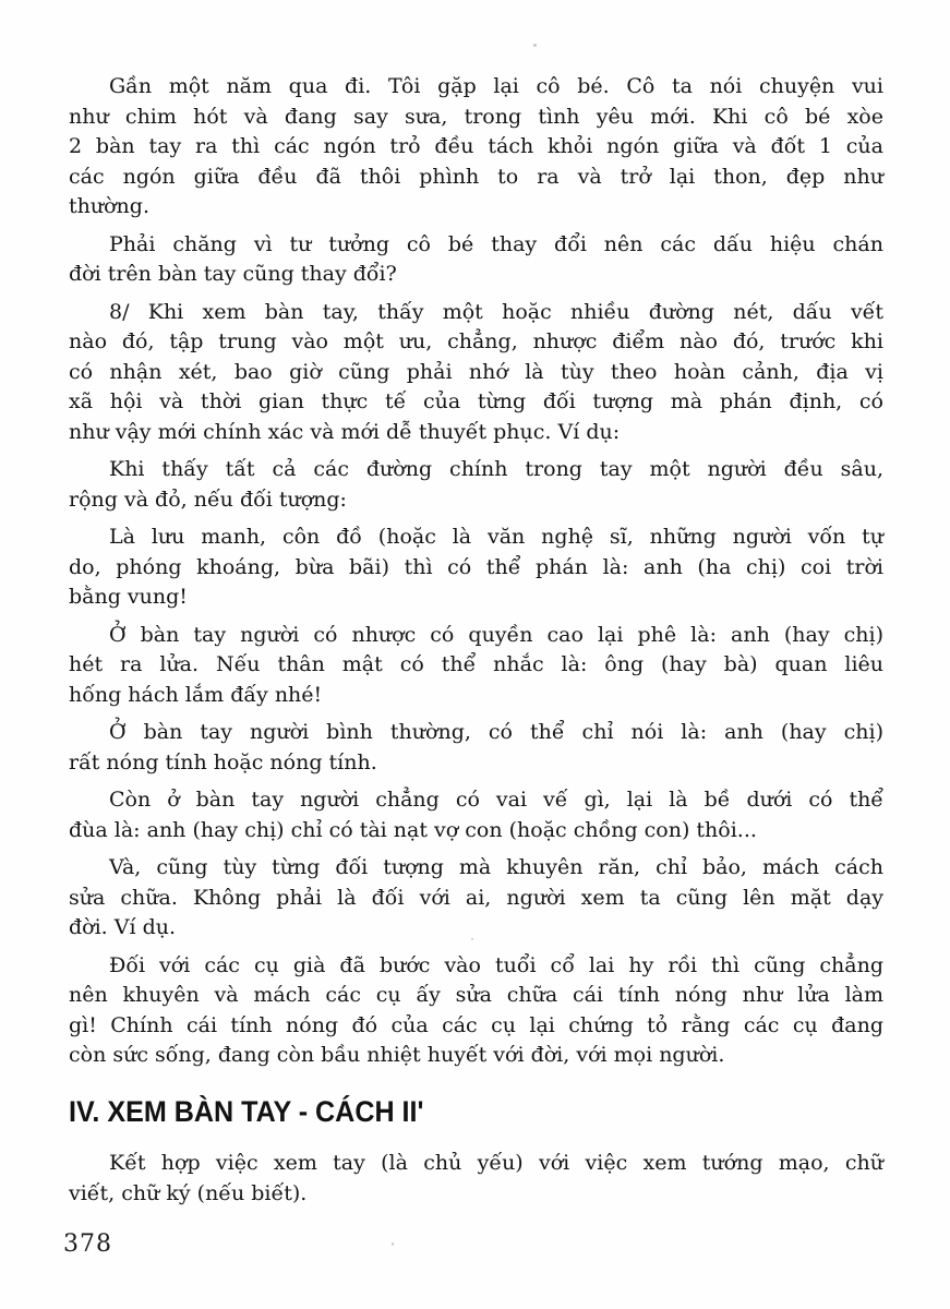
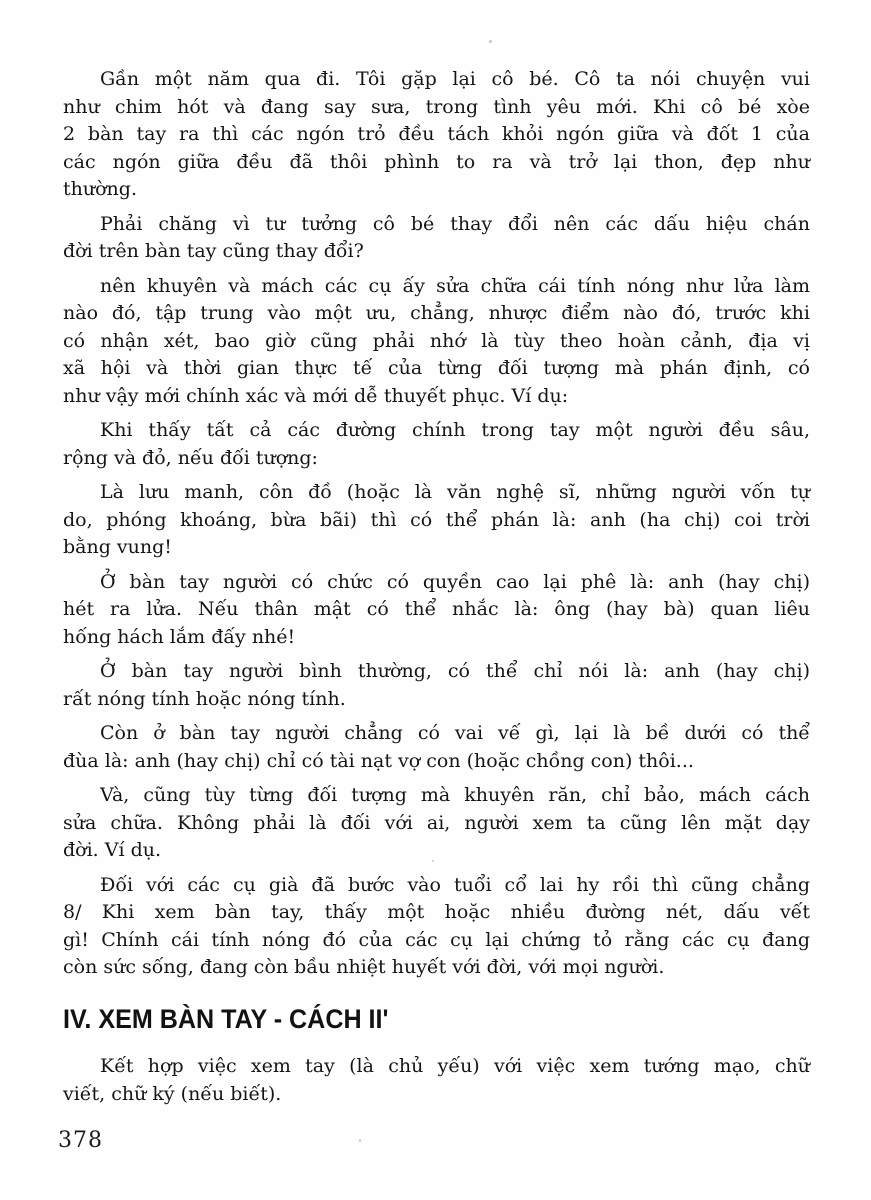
  Gần một năm qua đi. Tôi gặp lại cô bé. Cô ta nói chuyện vui
  như chim hót và đang say sưa, trong tình yêu mới. Khi cô bé xòe
  2 bàn tay ra thì các ngón trỏ đều tách khỏi ngón giữa và đốt 1 của
  các ngón giữa đều đã thôi phình to ra và trở lại thon, đẹp như
  thường.
  Phải chăng vì tư tưởng cô bé thay đổi nên các dấu hiệu chán
  đời trên bàn tay cũng thay đổi?
- 8/ Khi xem bàn tay, thấy một hoặc nhiều đường nét, dấu vết
+ nên khuyên và mách các cụ ấy sửa chữa cái tính nóng như lửa làm
  nào đó, tập trung vào một ưu, chẳng, nhược điểm nào đó, trước khi
  có nhận xét, bao giờ cũng phải nhớ là tùy theo hoàn cảnh, địa vị
  xã hội và thời gian thực tế của từng đối tượng mà phán định, có
  như vậy mới chính xác và mới dễ thuyết phục. Ví dụ:
  Khi thấy tất cả các đường chính trong tay một người đều sâu,
  rộng và đỏ, nếu đối tượng:
  Là lưu manh, côn đồ (hoặc là văn nghệ sĩ, những người vốn tự
  do, phóng khoáng, bừa bãi) thì có thể phán là: anh (ha chị) coi trời
  bằng vung!
- Ở bàn tay người có nhược có quyền cao lại phê là: anh (hay chị)
+ Ở bàn tay người có chức có quyền cao lại phê là: anh (hay chị)
  hét ra lửa. Nếu thân mật có thể nhắc là: ông (hay bà) quan liêu
  hống hách lắm đấy nhé!
  Ở bàn tay người bình thường, có thể chỉ nói là: anh (hay chị)
  rất nóng tính hoặc nóng tính.
  Còn ở bàn tay người chẳng có vai vế gì, lại là bề dưới có thể
  đùa là: anh (hay chị) chỉ có tài nạt vợ con (hoặc chồng con) thôi...
  Và, cũng tùy từng đối tượng mà khuyên răn, chỉ bảo, mách cách
  sửa chữa. Không phải là đối với ai, người xem ta cũng lên mặt dạy
  đời. Ví dụ.
  Đối với các cụ già đã bước vào tuổi cổ lai hy rồi thì cũng chẳng
- nên khuyên và mách các cụ ấy sửa chữa cái tính nóng như lửa làm
+ 8/ Khi xem bàn tay, thấy một hoặc nhiều đường nét, dấu vết
  gì! Chính cái tính nóng đó của các cụ lại chứng tỏ rằng các cụ đang
  còn sức sống, đang còn bầu nhiệt huyết với đời, với mọi người.
  IV. XEM BÀN TAY - CÁCH II'
  Kết hợp việc xem tay (là chủ yếu) với việc xem tướng mạo, chữ
  viết, chữ ký (nếu biết).
  378
